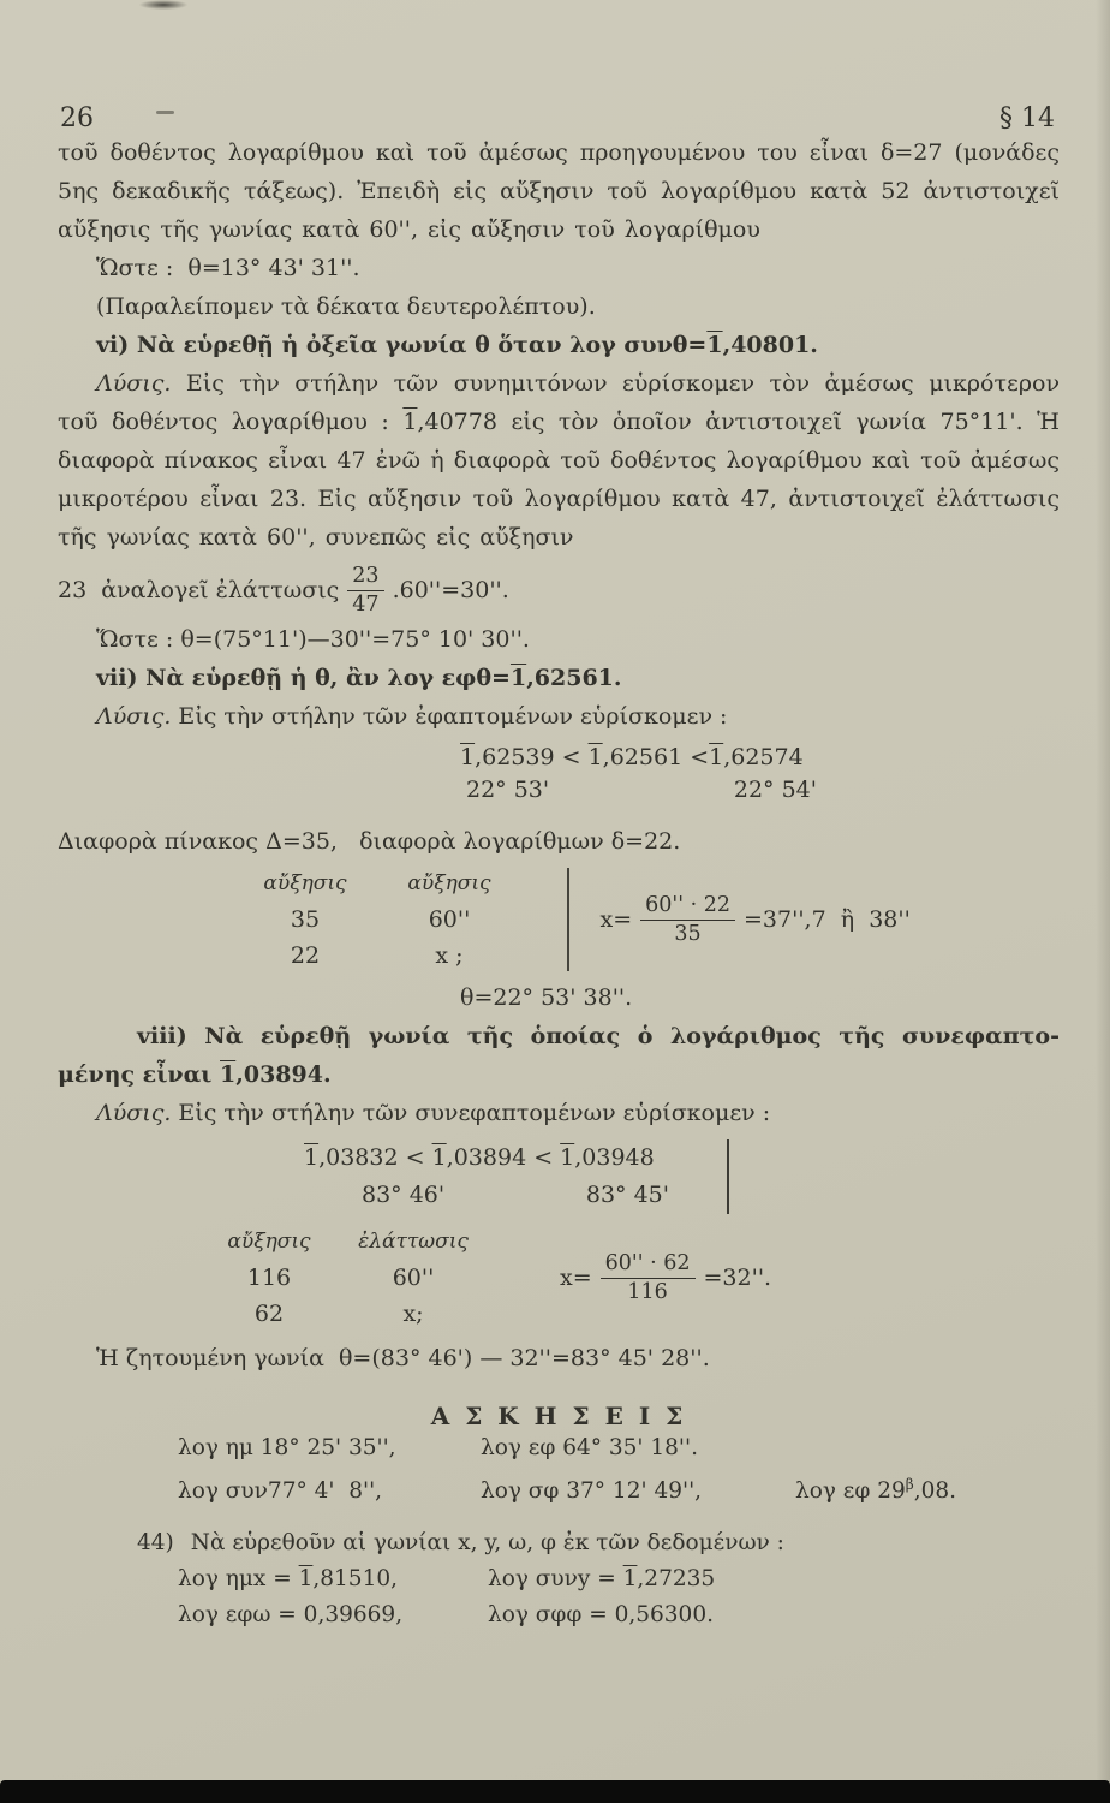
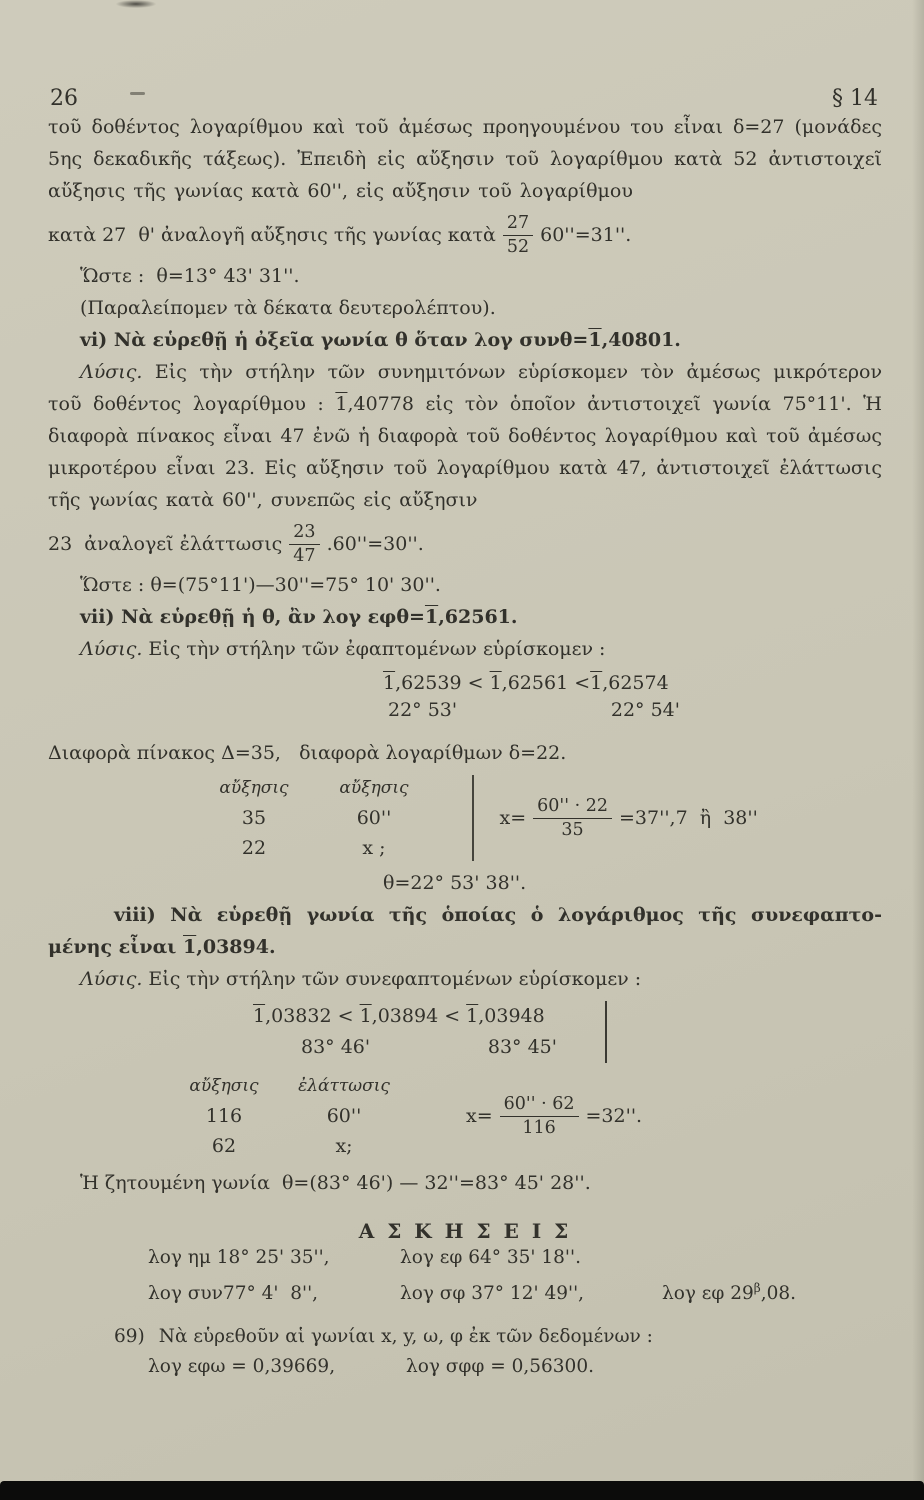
  26
  § 14
  τοῦ δοθέντος λογαρίθμου καὶ τοῦ ἀμέσως προηγουμένου του εἶναι δ=27 (μονάδες 5ης δεκαδικῆς τάξεως). Ἐπειδὴ εἰς αὔξησιν τοῦ λογαρίθμου κατὰ 52 ἀντιστοιχεῖ αὔξησις τῆς γωνίας κατὰ 60'', εἰς αὔξησιν τοῦ λογαρίθμου
+ κατὰ 27 θ' ἀναλογῆ αὔξησις τῆς γωνίας κατὰ
+ 27
+ 52
+ 60''=31''.
  Ὥστε : θ=13° 43' 31''.
  (Παραλείπομεν τὰ δέκατα δευτερολέπτου).
  vi) Νὰ εὑρεθῇ ἡ ὀξεῖα γωνία θ ὅταν λογ συνθ=1,40801.
  Λύσις. Εἰς τὴν στήλην τῶν συνημιτόνων εὑρίσκομεν τὸν ἀμέσως μικρότερον τοῦ δοθέντος λογαρίθμου : 1,40778 εἰς τὸν ὁποῖον ἀντιστοιχεῖ γωνία 75°11'. Ἡ διαφορὰ πίνακος εἶναι 47 ἐνῶ ἡ διαφορὰ τοῦ δοθέντος λογαρίθμου καὶ τοῦ ἀμέσως μικροτέρου εἶναι 23. Εἰς αὔξησιν τοῦ λογαρίθμου κατὰ 47, ἀντιστοιχεῖ ἐλάττωσις τῆς γωνίας κατὰ 60'', συνεπῶς εἰς αὔξησιν
  23 ἀναλογεῖ ἐλάττωσις
  23
  47
  .60''=30''.
  Ὥστε : θ=(75°11')—30''=75° 10' 30''.
  vii) Νὰ εὑρεθῇ ἡ θ, ἂν λογ εφθ=1,62561.
  Λύσις. Εἰς τὴν στήλην τῶν ἐφαπτομένων εὑρίσκομεν :
  1,62539 < 1,62561 <1,62574
  22° 53'
  22° 54'
  Διαφορὰ πίνακος Δ=35, διαφορὰ λογαρίθμων δ=22.
  αὔξησις
  αὔξησις
  35
  60''
  22
  x ;
  x=
  60'' · 22
  35
  =37'',7 ἢ 38''
  θ=22° 53' 38''.
  viii) Νὰ εὑρεθῇ γωνία τῆς ὁποίας ὁ λογάριθμος τῆς συνεφαπτο-
  μένης εἶναι 1,03894.
  Λύσις. Εἰς τὴν στήλην τῶν συνεφαπτομένων εὑρίσκομεν :
  1,03832 < 1,03894 < 1,03948
  83° 46'
  83° 45'
  αὔξησις
  ἐλάττωσις
  116
  60''
  62
  x;
  x=
  60'' · 62
  116
  =32''.
  Ἡ ζητουμένη γωνία θ=(83° 46') — 32''=83° 45' 28''.
  Α Σ Κ Η Σ Ε Ι Σ
  λογ ημ 18° 25' 35'', λογ εφ 64° 35' 18''.
  λογ συν77° 4' 8'', λογ σφ 37° 12' 49'', λογ εφ 29β,08.
- 44) Νὰ εὑρεθοῦν αἱ γωνίαι x, y, ω, φ ἐκ τῶν δεδομένων :
+ 69) Νὰ εὑρεθοῦν αἱ γωνίαι x, y, ω, φ ἐκ τῶν δεδομένων :
- λογ ημx = 1,81510, λογ συνy = 1,27235
  λογ εφω = 0,39669, λογ σφφ = 0,56300.
